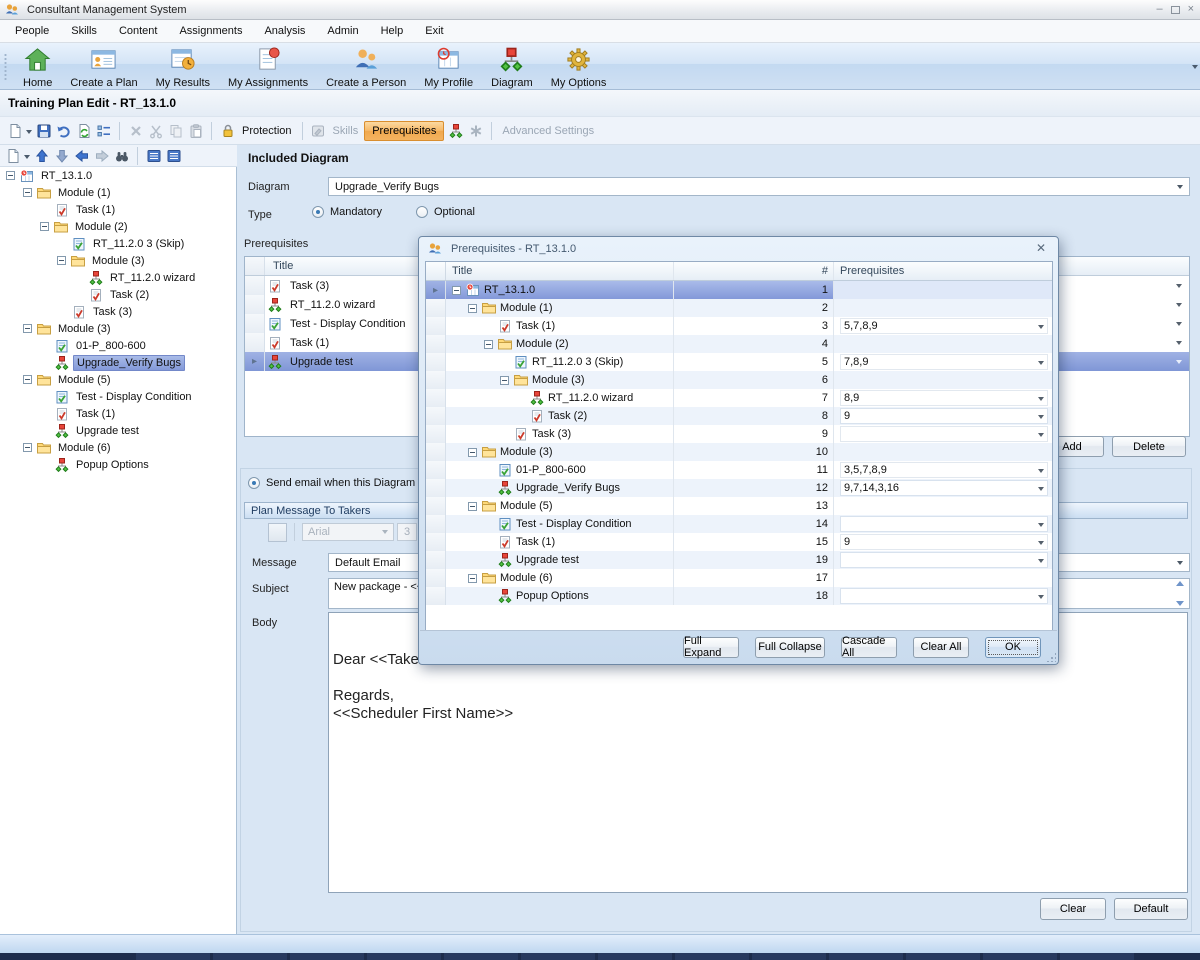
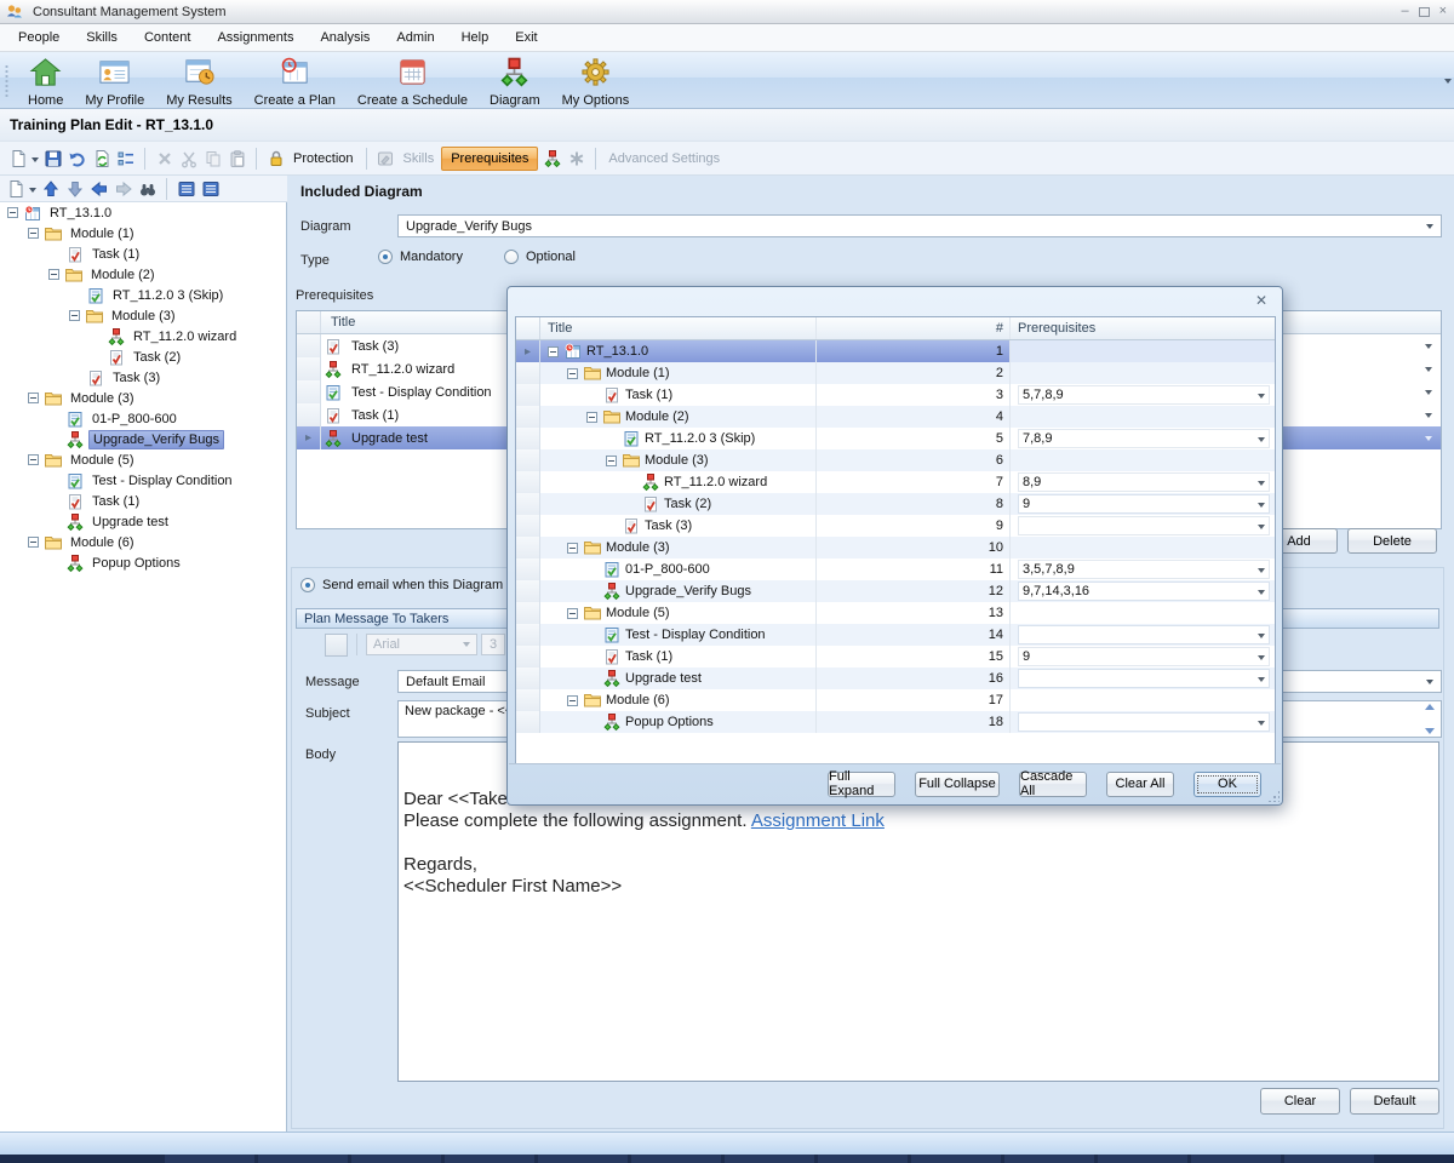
  Consultant Management System
  –
  ×
  People
  Skills
  Content
  Assignments
  Analysis
  Admin
  Help
  Exit
  Home
- Create a Plan
+ My Profile
  My Results
- My Assignments
- Create a Person
- My Profile
+ Create a Plan
+ Create a Schedule
  Diagram
  My Options
  Training Plan Edit - RT_13.1.0
  Protection
  Skills
  Prerequisites
  Advanced Settings
  RT_13.1.0
  Module (1)
  Task (1)
  Module (2)
  RT_11.2.0 3 (Skip)
  Module (3)
  RT_11.2.0 wizard
  Task (2)
  Task (3)
  Module (3)
  01-P_800-600
  Upgrade_Verify Bugs
  Module (5)
  Test - Display Condition
  Task (1)
  Upgrade test
  Module (6)
  Popup Options
  Included Diagram
  Diagram
  Upgrade_Verify Bugs
  Type
  Mandatory
  Optional
  Prerequisites
  Title
  Task (3)
  RT_11.2.0 wizard
  Test - Display Condition
  Task (1)
  ▸
  Upgrade test
  Add
  Delete
  Send email when this Diagram
  Plan Message To Takers
  Arial
  3
  Message
  Default Email
  Subject
  New package - <
  Body
  Dear <<Take
+ Please complete the following assignment. Assignment Link
  Regards,
  <<Scheduler First Name>>
  Clear
  Default
- Prerequisites - RT_13.1.0
  ✕
  Title
  #
  Prerequisites
  ▸
  RT_13.1.0
  1
  Module (1)
  2
  Task (1)
  3
  5,7,8,9
  Module (2)
  4
  RT_11.2.0 3 (Skip)
  5
  7,8,9
  Module (3)
  6
  RT_11.2.0 wizard
  7
  8,9
  Task (2)
  8
  9
  Task (3)
  9
  Module (3)
  10
  01-P_800-600
  11
  3,5,7,8,9
  Upgrade_Verify Bugs
  12
  9,7,14,3,16
  Module (5)
  13
  Test - Display Condition
  14
  Task (1)
  15
  9
  Upgrade test
- 19
+ 16
  Module (6)
  17
  Popup Options
  18
  Full Expand
  Full Collapse
  Cascade All
  Clear All
  OK
